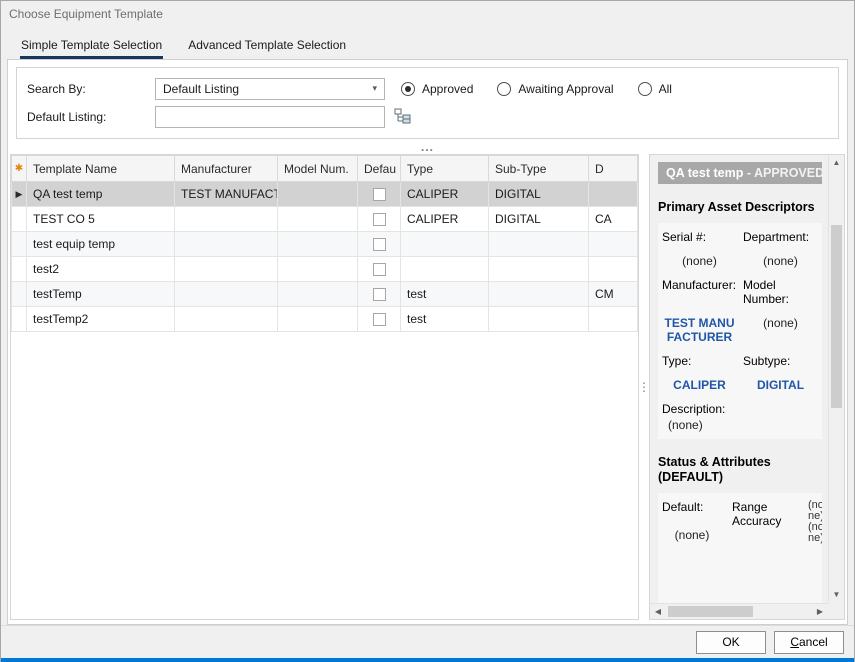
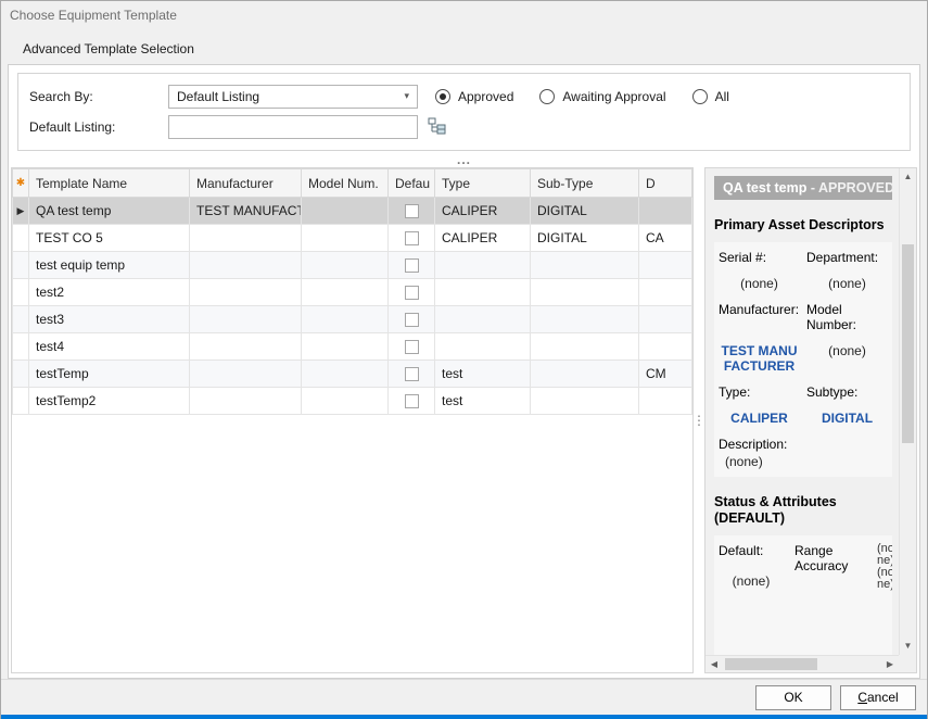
  Choose Equipment Template
- Simple Template Selection
  Advanced Template Selection
  Search By:
  Default Listing
  ▾
  Approved
  Awaiting Approval
  All
  Default Listing:
  ...
  ✱	Template Name	Manufacturer	Model Num.	Defau	Type	Sub-Type	D
  ▶	QA test temp	TEST MANUFAC			CALIPER	DIGITAL
  	TEST CO 5				CALIPER	DIGITAL	CA
  	test equip temp
  	test2
+ 	test3
+ 	test4
  	testTemp				test		CM
  	testTemp2				test
  ⋮
  QA test temp - APPROVED
  Primary Asset Descriptors
  Serial #:
  Department:
  (none)
  (none)
  Manufacturer:
  Model Number:
  TEST MANUFACTURER
  (none)
  Type:
  Subtype:
  CALIPER
  DIGITAL
  Description:
  (none)
  Status & Attributes (DEFAULT)
  Default:
  (none)
  Range Accuracy
  (none(none
  ▲
  ▼
  ◀
  ▶
  OK
  Cancel
